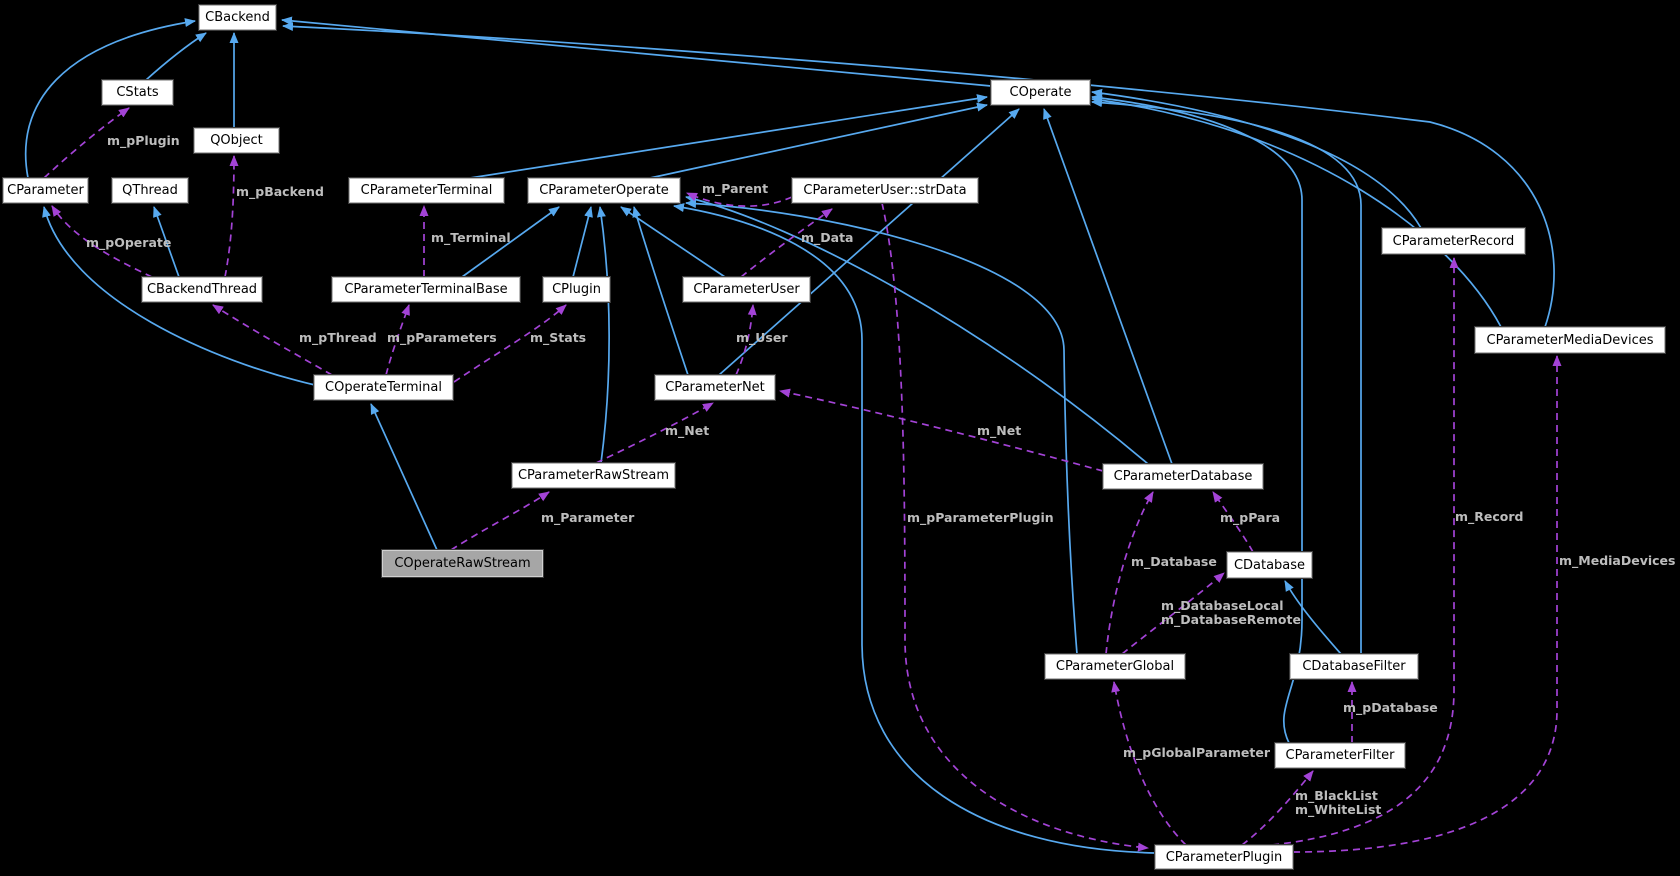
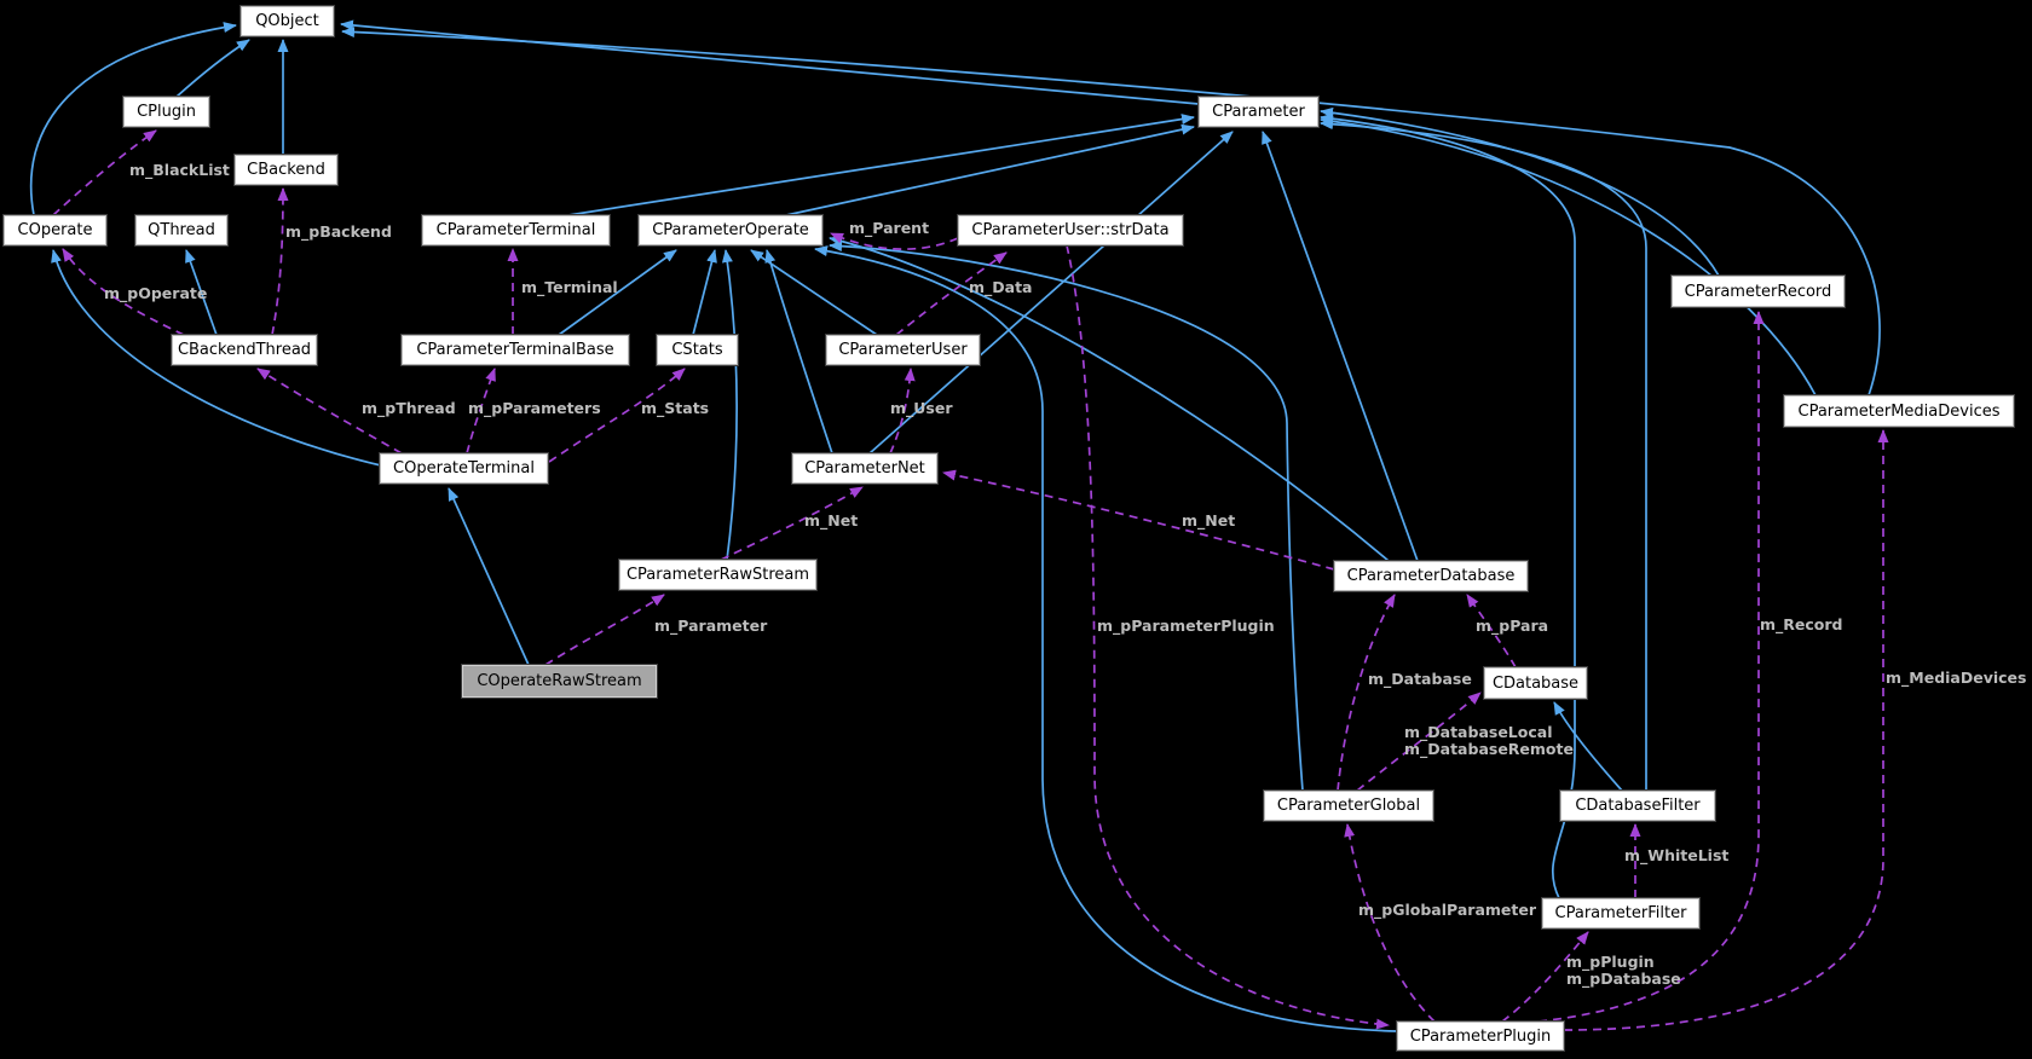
- CBackend
+ QObject
- CStats
+ CPlugin
- QObject
+ CBackend
- CParameter
+ COperate
  QThread
  CParameterTerminal
  CParameterOperate
  CParameterUser::strData
- COperate
+ CParameter
  CParameterRecord
  CParameterMediaDevices
  CBackendThread
  CParameterTerminalBase
- CPlugin
+ CStats
  CParameterUser
  COperateTerminal
  CParameterNet
  CParameterRawStream
  COperateRawStream
  CParameterDatabase
  CDatabase
  CParameterGlobal
  CDatabaseFilter
  CParameterFilter
  CParameterPlugin
- m_pPlugin
+ m_BlackList
  m_pBackend
  m_pOperate
  m_Terminal
  m_Parent
  m_Data
  m_pThread
  m_pParameters
  m_Stats
  m_User
  m_Net
  m_Net
  m_Parameter
  m_pParameterPlugin
  m_pPara
  m_Database
  m_DatabaseLocal
  m_DatabaseRemote
  m_Record
  m_MediaDevices
- m_pDatabase
+ m_WhiteList
  m_pGlobalParameter
- m_BlackList
+ m_pPlugin
- m_WhiteList
+ m_pDatabase
